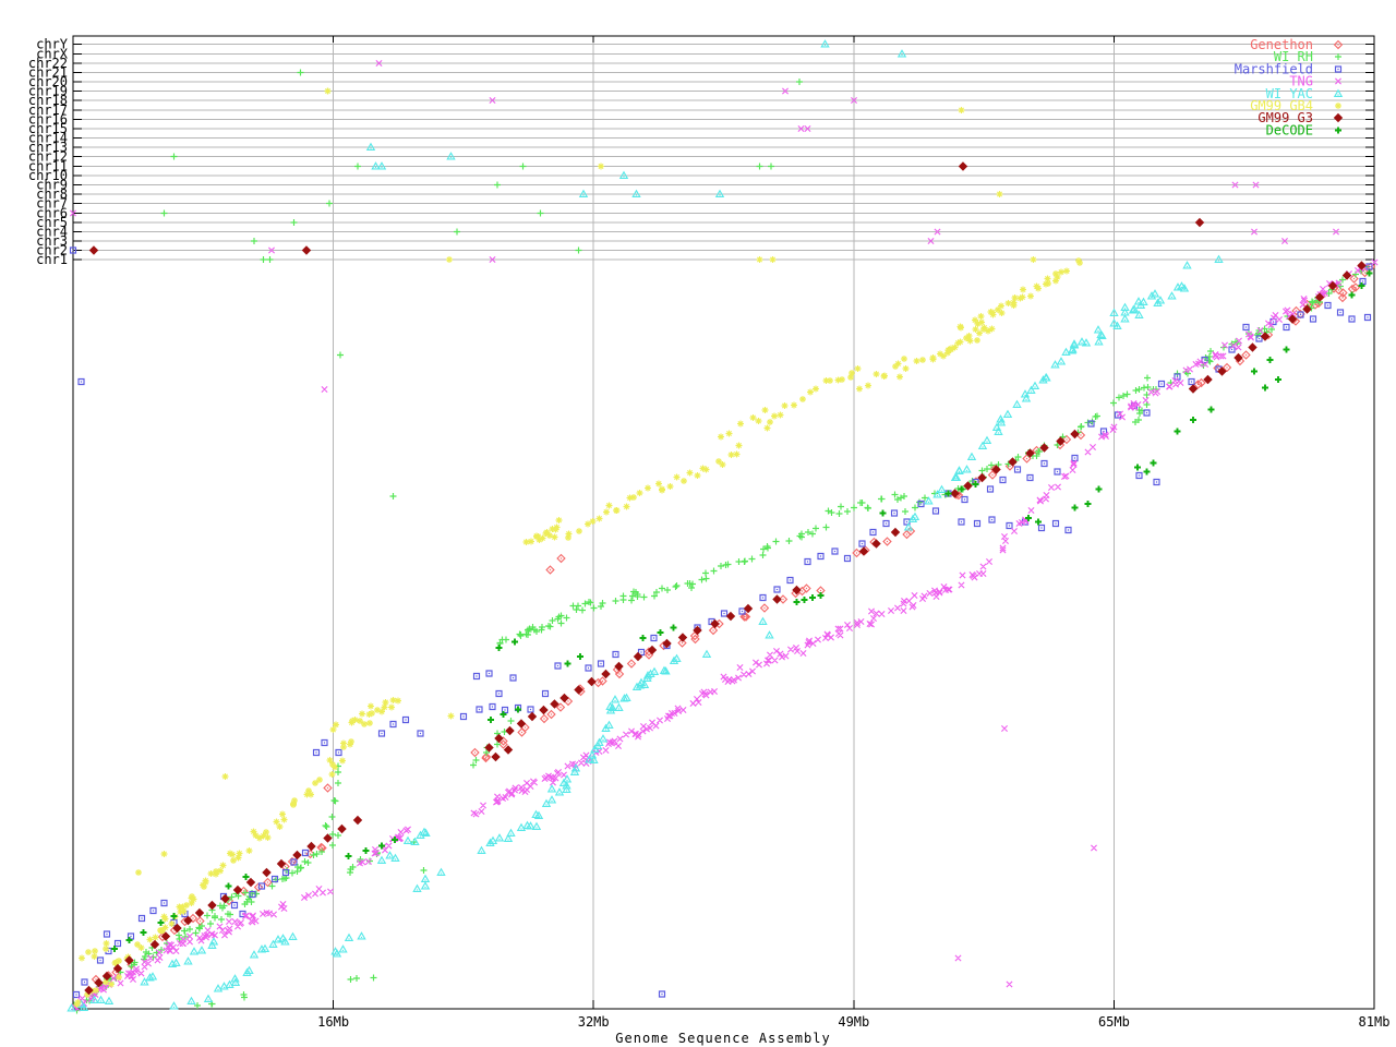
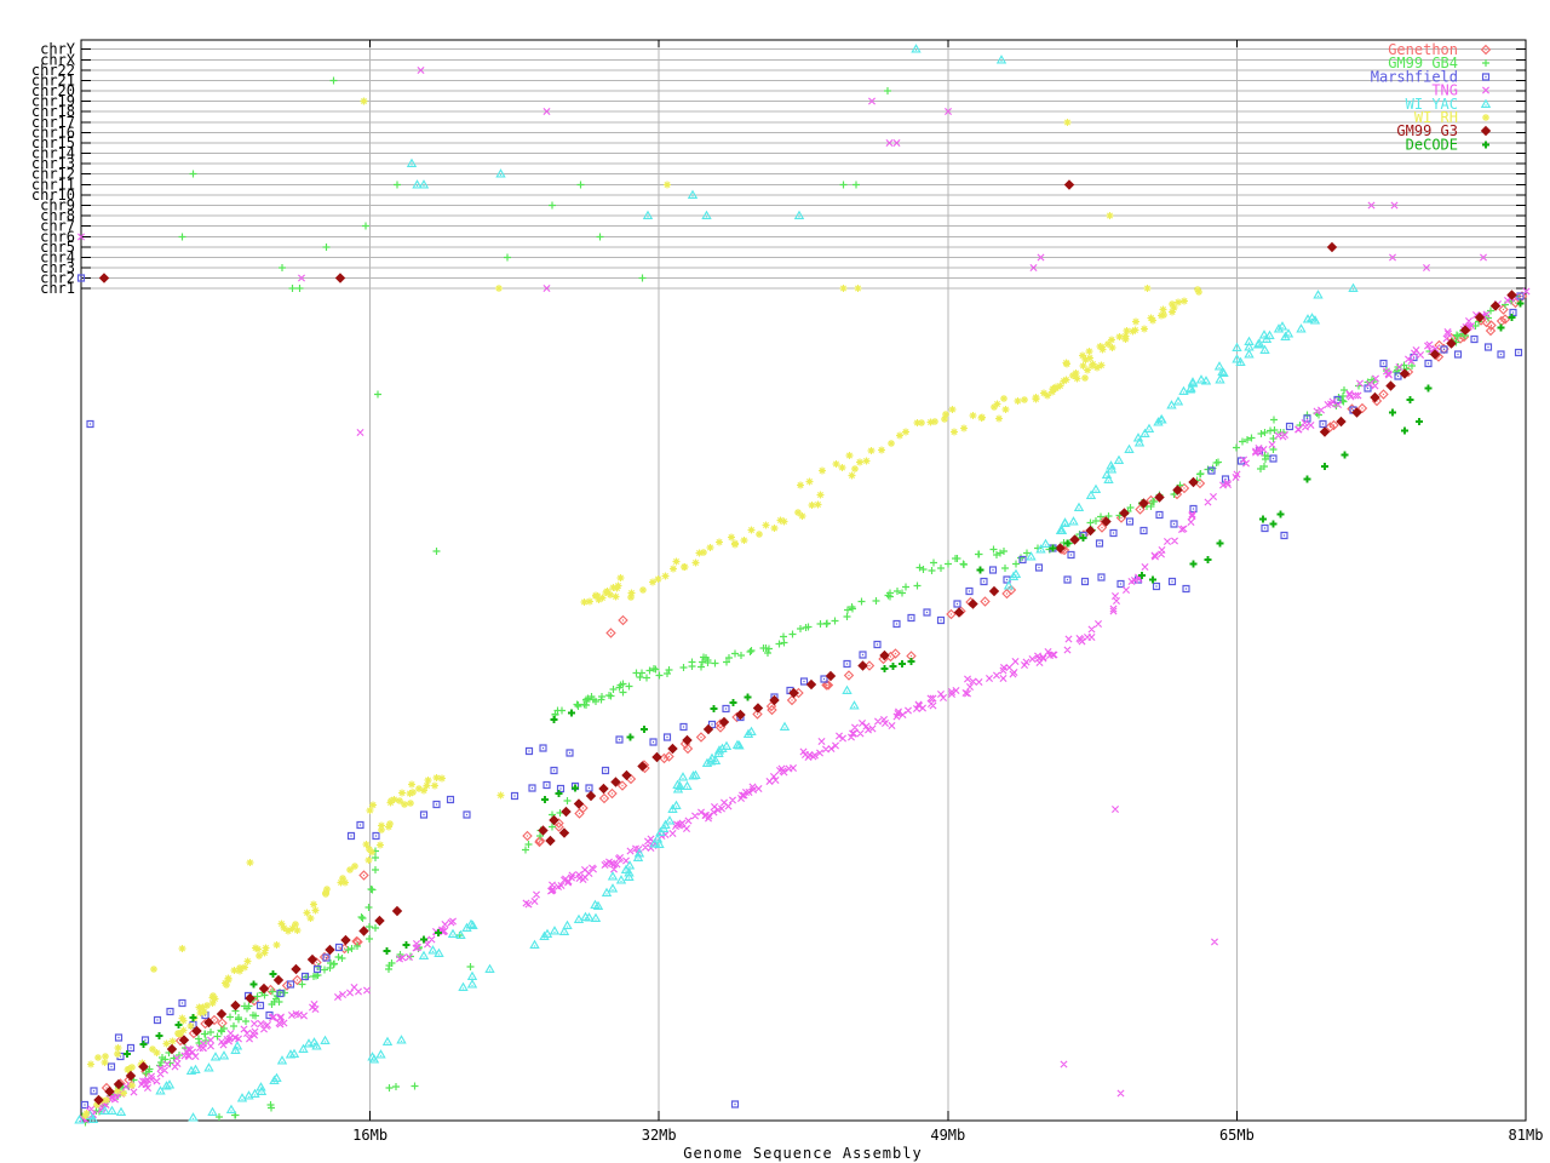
  chrY
  chrX
  chr22
  chr21
  chr20
  chr19
  chr18
  chr17
  chr16
  chr15
  chr14
  chr13
  chr12
  chr11
  chr10
  chr9
  chr8
  chr7
  chr6
  chr5
  chr4
  chr3
  chr2
  chr1
  16Mb
  32Mb
  49Mb
  65Mb
  81Mb
  Genethon
- WI RH
+ GM99 GB4
  Marshfield
  TNG
  WI YAC
- GM99 GB4
+ WI RH
  GM99 G3
  DeCODE
  Genome Sequence Assembly
